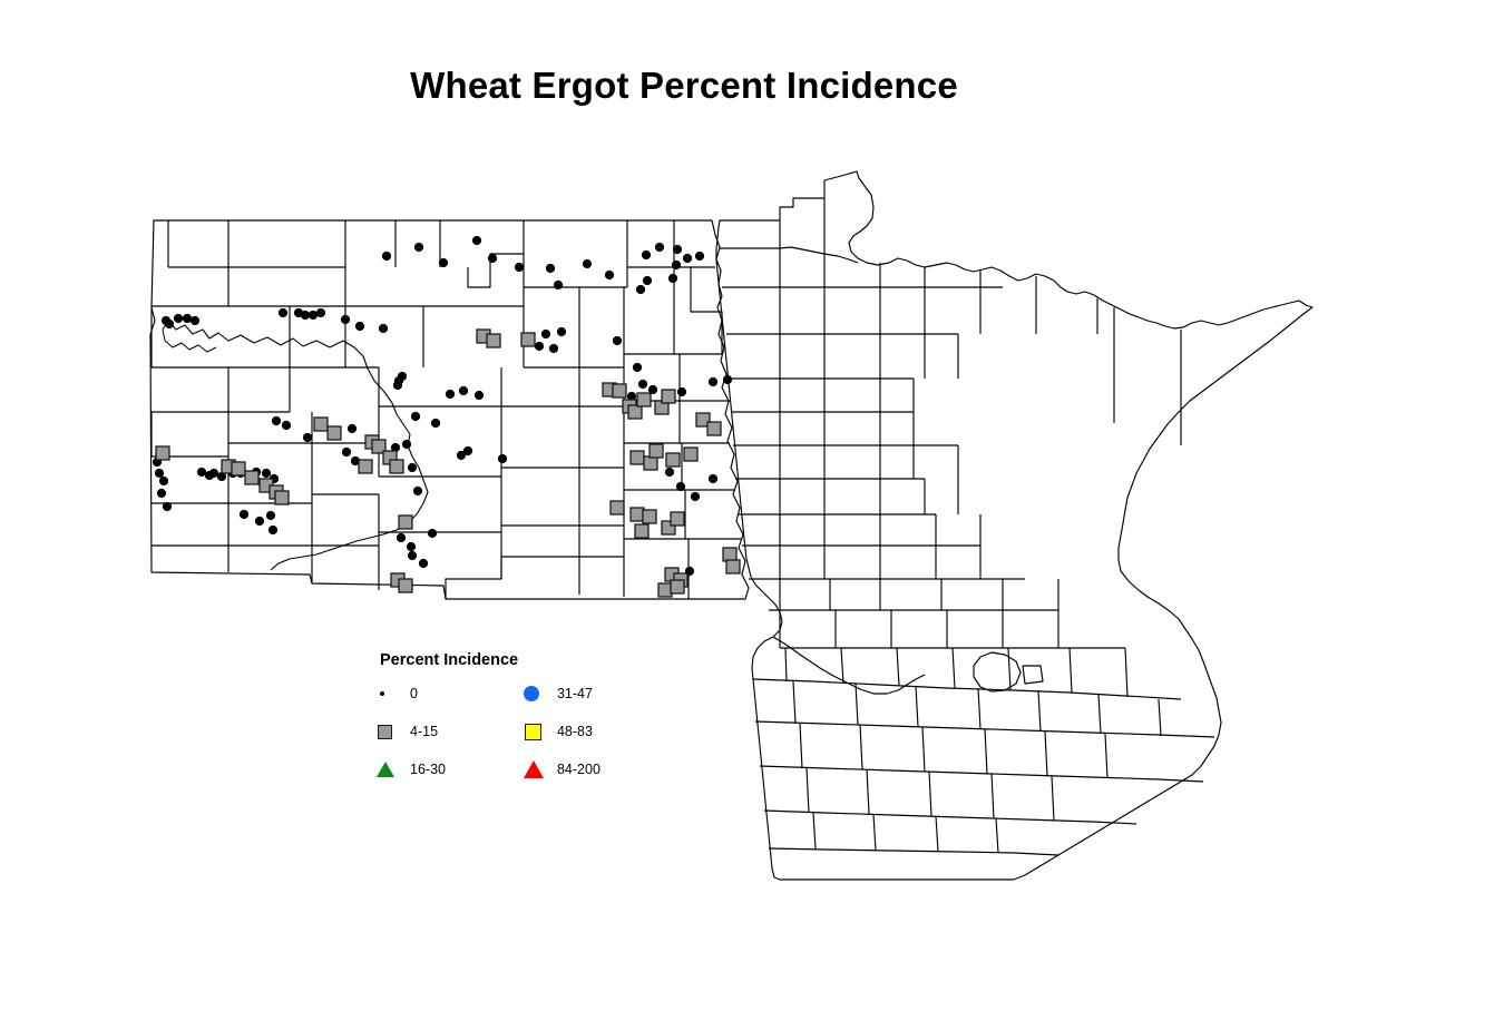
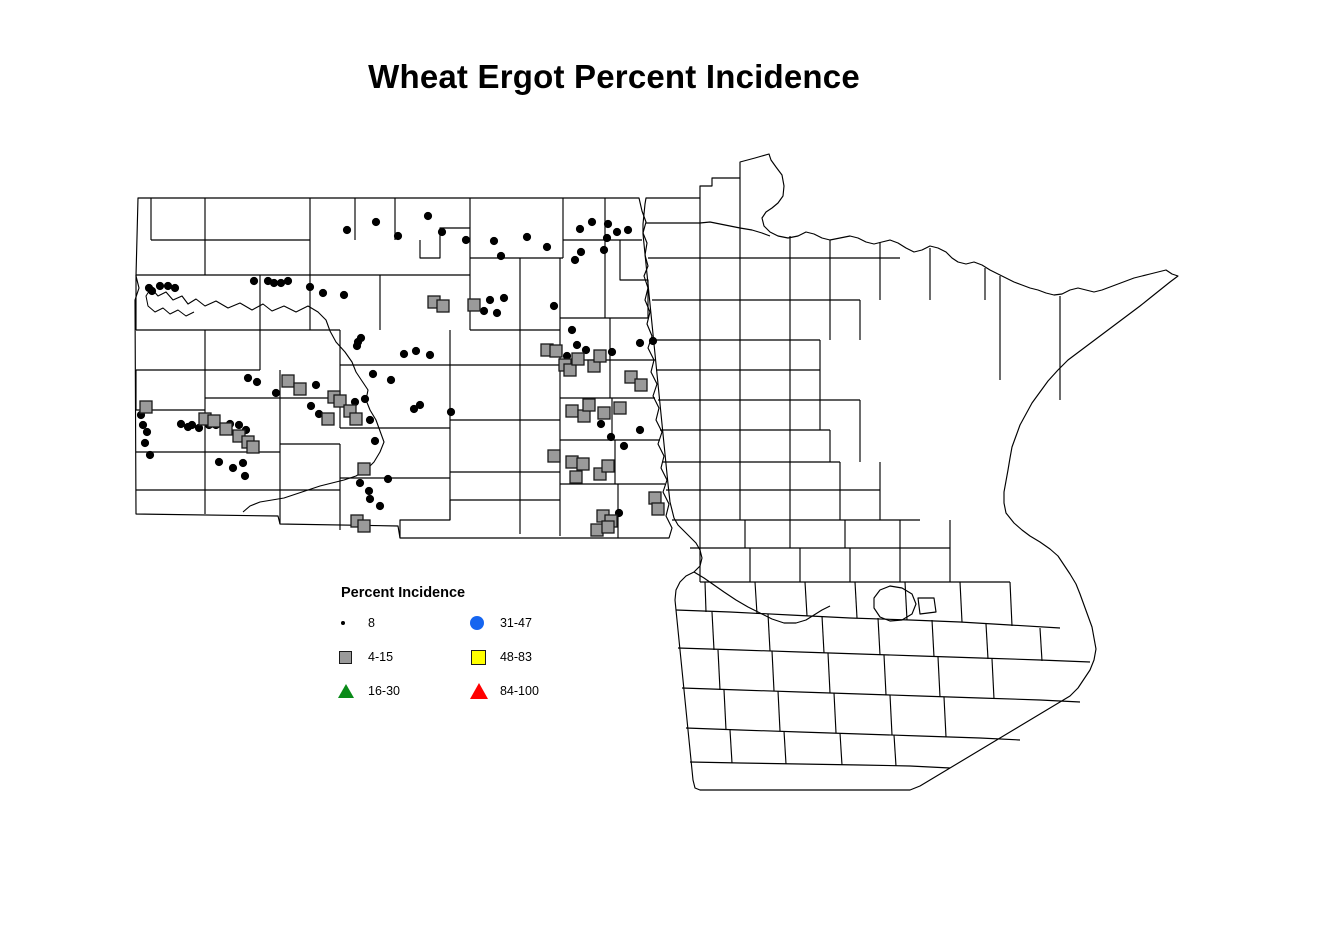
  Wheat Ergot Percent Incidence
  Percent Incidence
- 0
+ 8
  4-15
  16-30
  31-47
  48-83
- 84-200
+ 84-100
